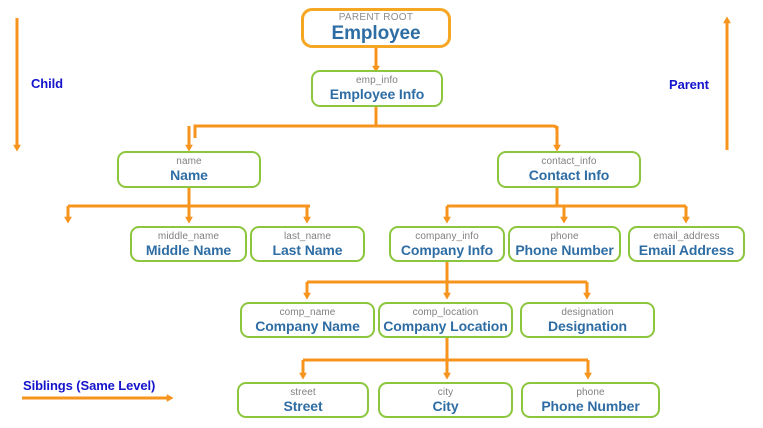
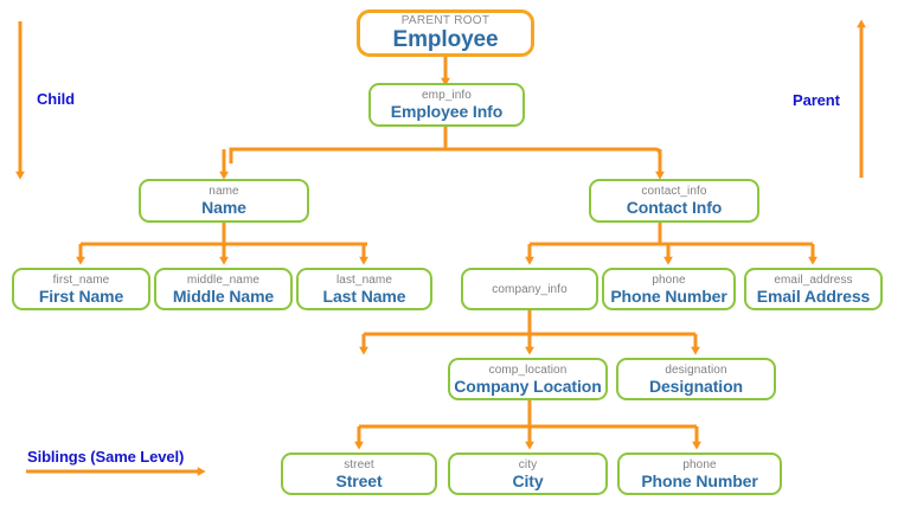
  PARENT ROOT
  Employee
  emp_info
  Employee Info
  name
  Name
  contact_info
  Contact Info
+ first_name
+ First Name
  middle_name
  Middle Name
  last_name
  Last Name
  company_info
- Company Info
  phone
  Phone Number
  email_address
  Email Address
- comp_name
- Company Name
  comp_location
  Company Location
  designation
  Designation
  street
  Street
  city
  City
  phone
  Phone Number
  Child
  Parent
  Siblings (Same Level)
